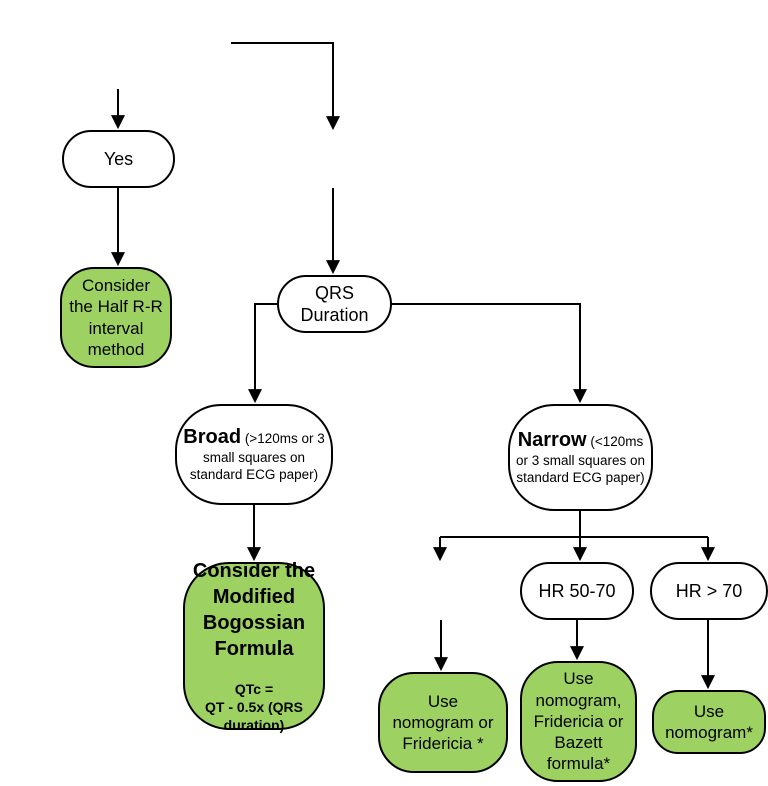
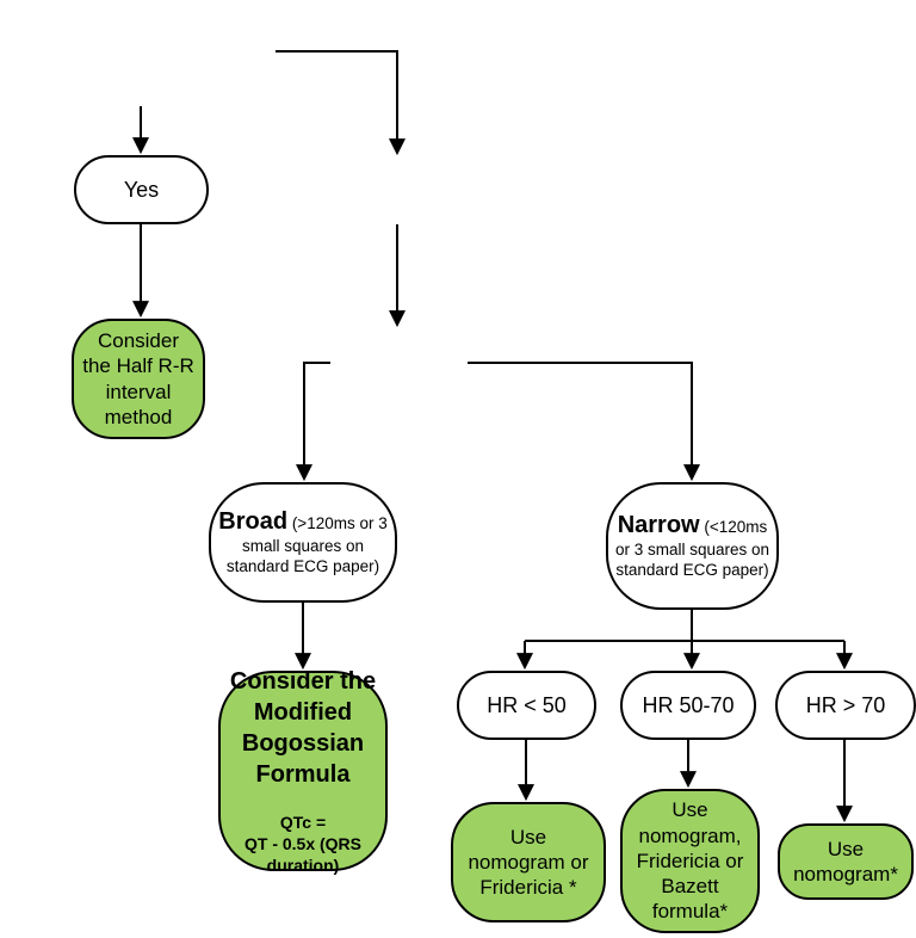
  Yes
  Consider
  the Half R-R
  interval
  method
- QRS
- Duration
  Broad (>120ms or 3 small squares on standard ECG paper)
  Narrow (<120ms or 3 small squares on standard ECG paper)
  Consider the
  Modified
  Bogossian
  Formula
  QTc =
  QT - 0.5x (QRS
  duration)
+ HR < 50
  HR 50-70
  HR > 70
  Use
  nomogram or
  Fridericia *
  Use
  nomogram,
  Fridericia or
  Bazett
  formula*
  Use
  nomogram*
